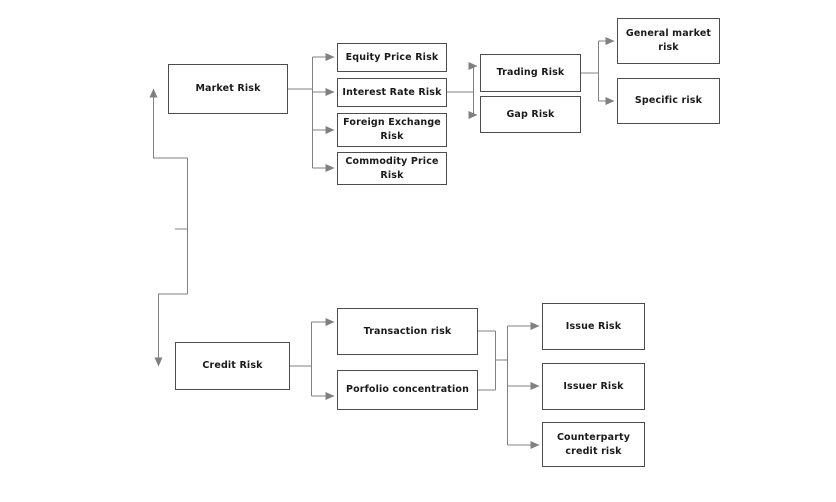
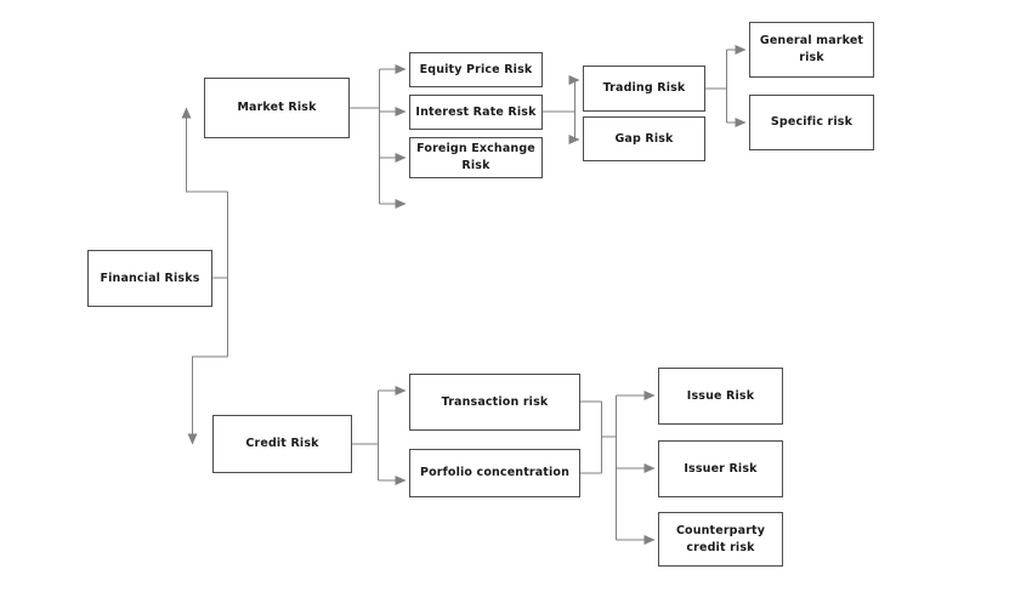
+ Financial Risks
  Market Risk
  Credit Risk
  Equity Price Risk
  Interest Rate Risk
  Foreign Exchange Risk
- Commodity Price Risk
  Trading Risk
  Gap Risk
  General market risk
  Specific risk
  Transaction risk
  Porfolio concentration
  Issue Risk
  Issuer Risk
  Counterparty credit risk
